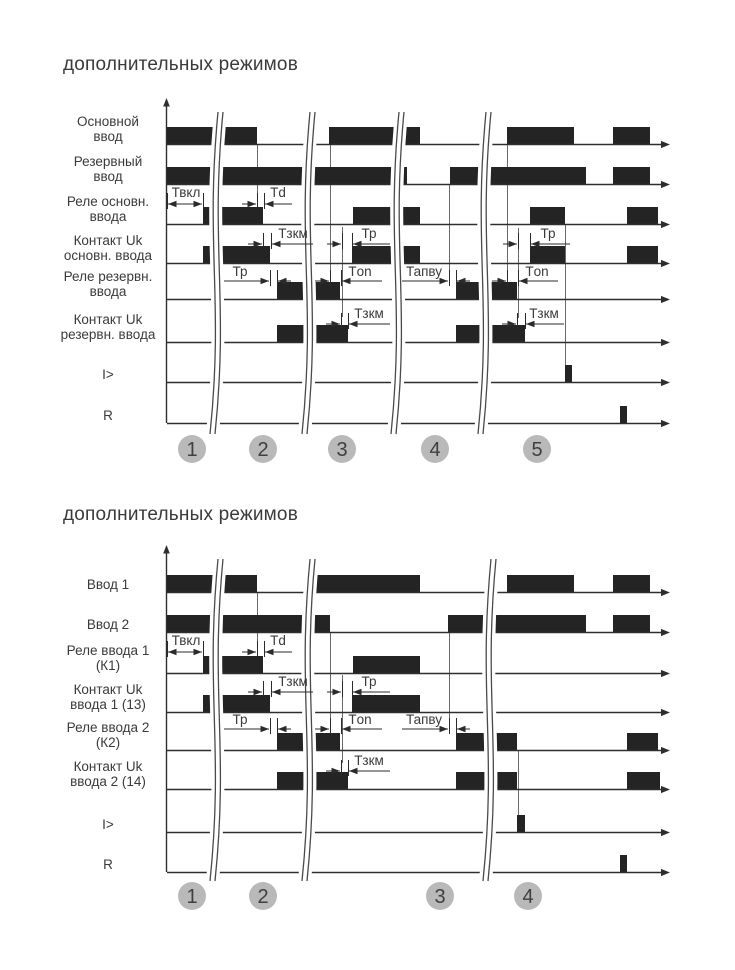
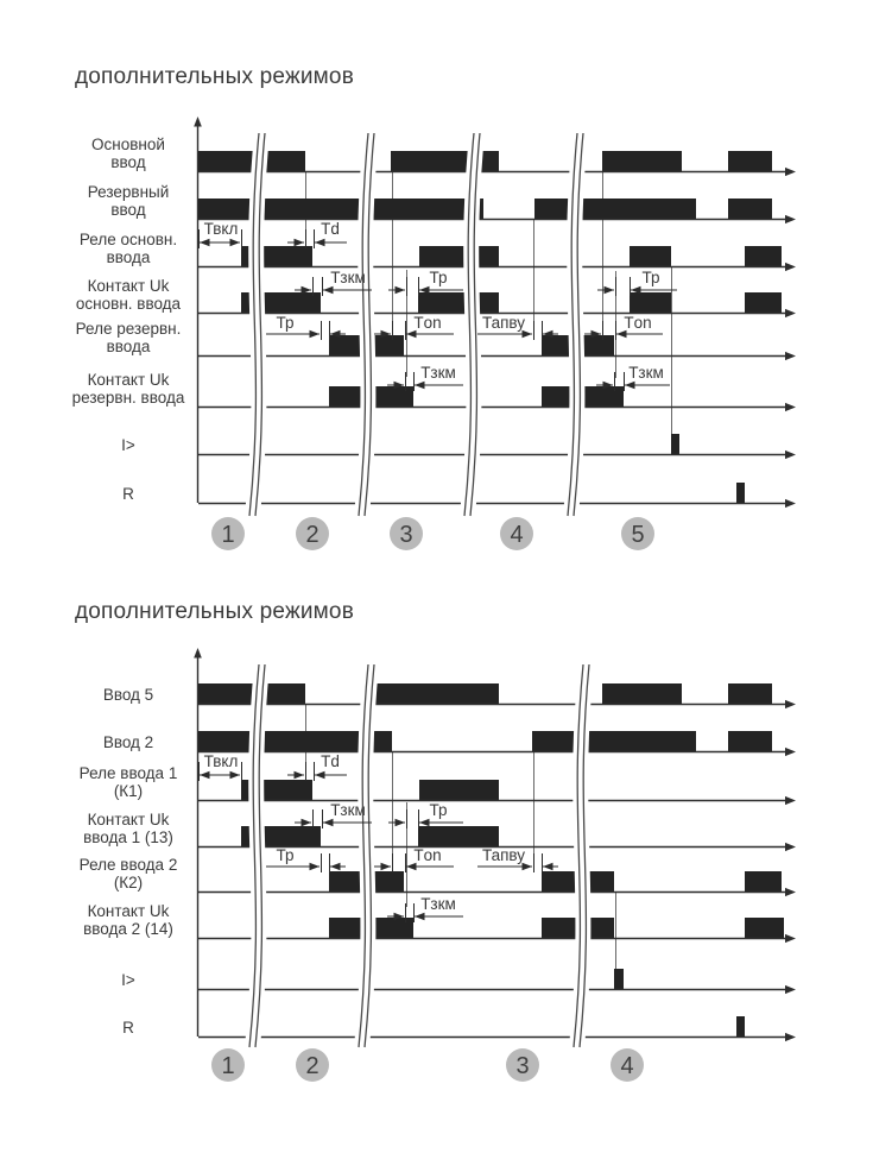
  дополнительных режимов
  дополнительных режимов
  Основной
  ввод
  Резервный
  ввод
  Реле основн.
  ввода
  Контакт Uk
  основн. ввода
  Реле резервн.
  ввода
  Контакт Uk
  резервн. ввода
  I>
  R
- Ввод 1
+ Ввод 5
  Ввод 2
  Реле ввода 1
  (К1)
  Контакт Uk
  ввода 1 (13)
  Реле ввода 2
  (К2)
  Контакт Uk
  ввода 2 (14)
  I>
  R
  Твкл
  Td
  Тзкм
  Тр
  Тр
  Тр
  Тon
  Тапву
  Тon
  Тзкм
  Тзкм
  1
  2
  3
  4
  5
  Твкл
  Td
  Тзкм
  Тр
  Тр
  Тon
  Тапву
  Тзкм
  1
  2
  3
  4
